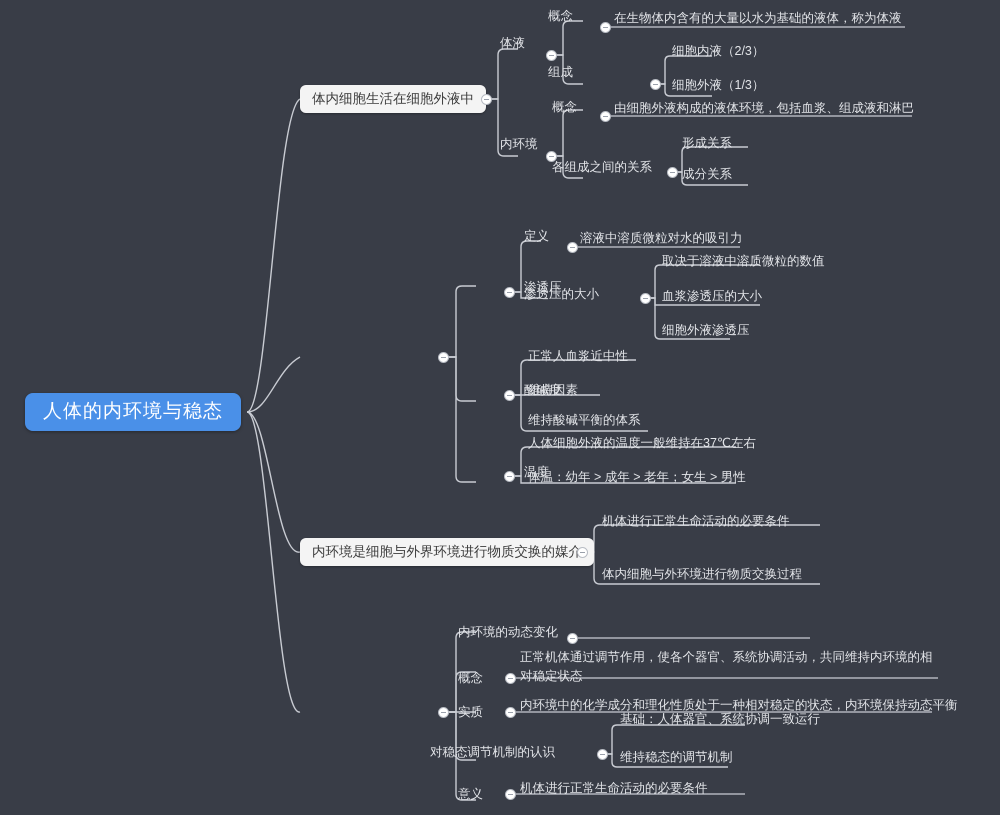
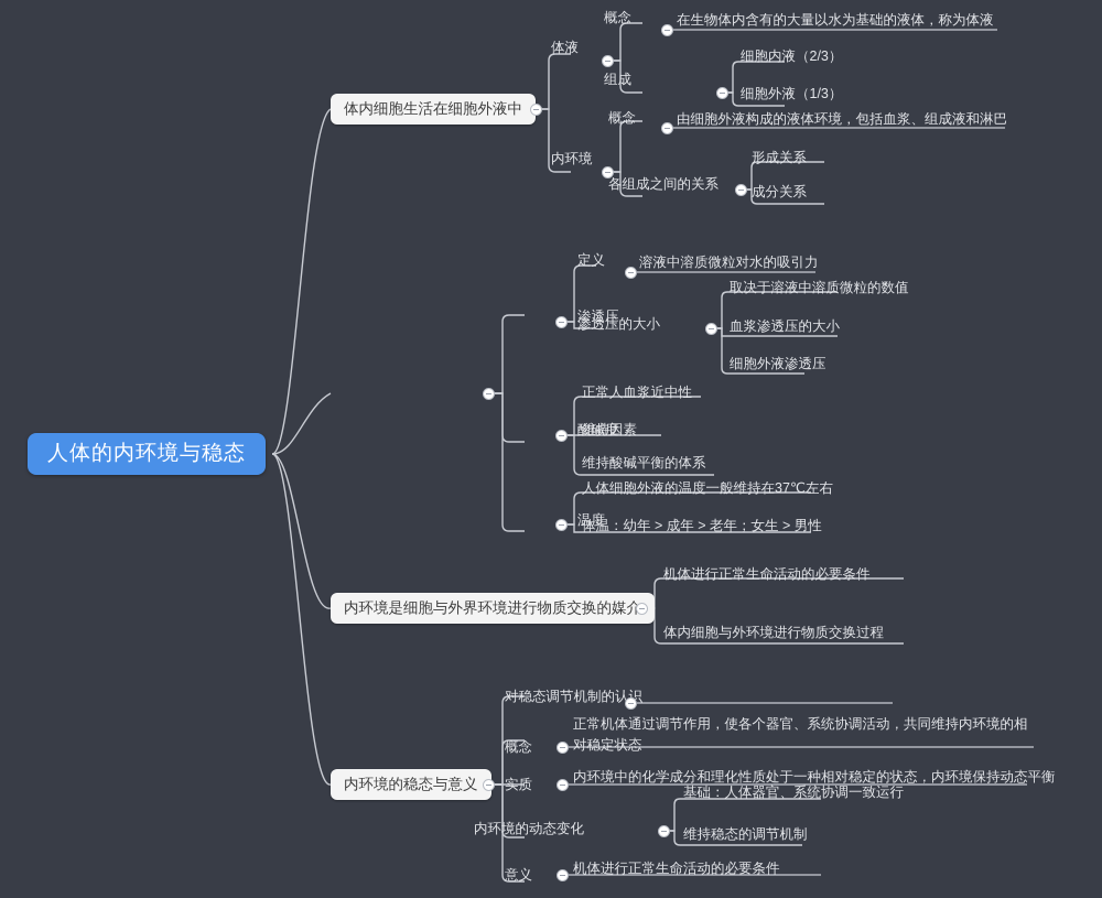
  人体的内环境与稳态
  体内细胞生活在细胞外液中
  体液
  概念
  在生物体内含有的大量以水为基础的液体，称为体液
  组成
  细胞内液（2/3）
  细胞外液（1/3）
  内环境
  概念
  由细胞外液构成的液体环境，包括血浆、组成液和淋巴
  各组成之间的关系
  形成关系
  成分关系
  渗透压
  定义
  溶液中溶质微粒对水的吸引力
  渗透压的大小
  取决于溶液中溶质微粒的数值
  血浆渗透压的大小
  细胞外液渗透压
  酸碱度
  正常人血浆近中性
  维持因素
  维持酸碱平衡的体系
  温度
  人体细胞外液的温度一般维持在37℃左右
  体温：幼年 > 成年 > 老年；女生 > 男性
  内环境是细胞与外界环境进行物质交换的媒介
  机体进行正常生命活动的必要条件
  体内细胞与外环境进行物质交换过程
+ 内环境的稳态与意义
- 内环境的动态变化
+ 对稳态调节机制的认识
  概念
  正常机体通过调节作用，使各个器官、系统协调活动，共同维持内环境的相对稳定状态
  实质
  内环境中的化学成分和理化性质处于一种相对稳定的状态，内环境保持动态平衡
- 对稳态调节机制的认识
+ 内环境的动态变化
  基础：人体器官、系统协调一致运行
  维持稳态的调节机制
  意义
  机体进行正常生命活动的必要条件
